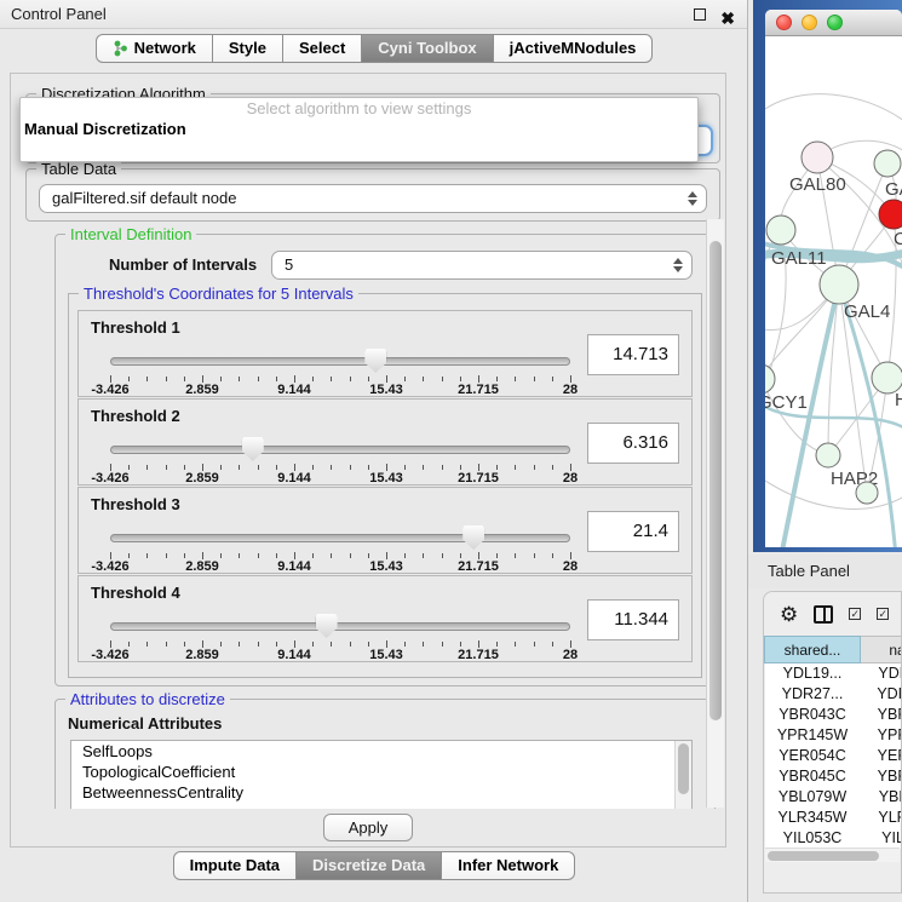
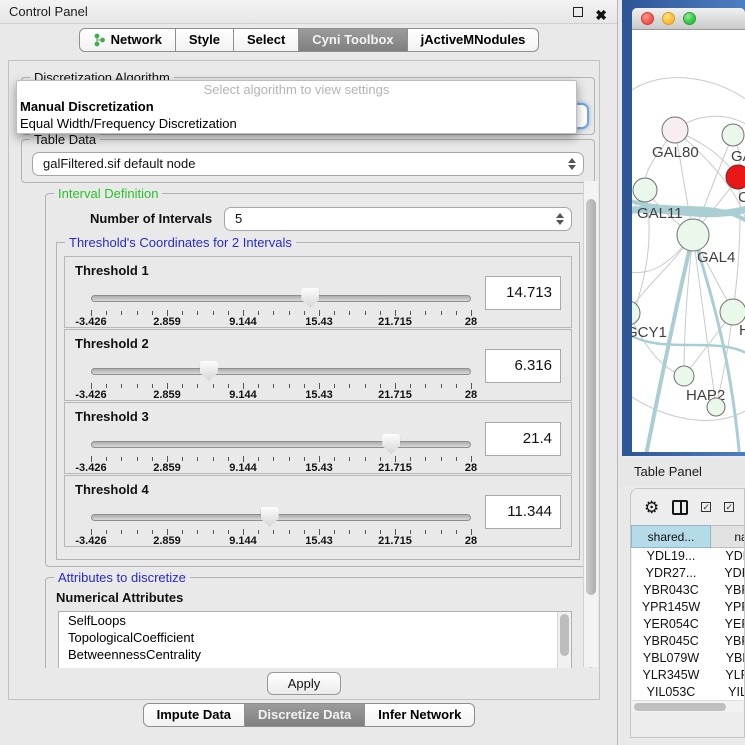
  Control Panel
  ✖
  Network
  Style
  Select
  Cyni Toolbox
  jActiveMNodules
  Discretization Algorithm
  Select algorithm to view settings
  Manual Discretization
+ Equal Width/Frequency Discretization
  Table Data
  galFiltered.sif default node
  Interval Definition
  Number of Intervals
  5
- Threshold's Coordinates for 5 Intervals
+ Threshold's Coordinates for 2 Intervals
  Threshold 1
  -3.426
  2.859
  9.144
  15.43
  21.715
  28
  14.713
  Threshold 2
  -3.426
  2.859
  9.144
  15.43
  21.715
  28
  6.316
  Threshold 3
  -3.426
  2.859
  9.144
  15.43
  21.715
  28
  21.4
  Threshold 4
  -3.426
  2.859
  9.144
  15.43
  21.715
  28
  11.344
  Attributes to discretize
  Numerical Attributes
  SelfLoops
  TopologicalCoefficient
  BetweennessCentrality
  Apply
  Impute Data
  Discretize Data
  Infer Network
  GAL80
  C
  GAL11
  GAL4
  GCY1
  H
  HAP2
  Table Panel
  ⚙
  ✓
  ✓
  shared...	n
  YDL19...	YD
  YDR27...	YD
  YBR043C	YB
  YPR145W	YP
  YER054C	YE
  YBR045C	YB
  YBL079W	YB
  YLR345W	YL
  YIL053C	YIL
